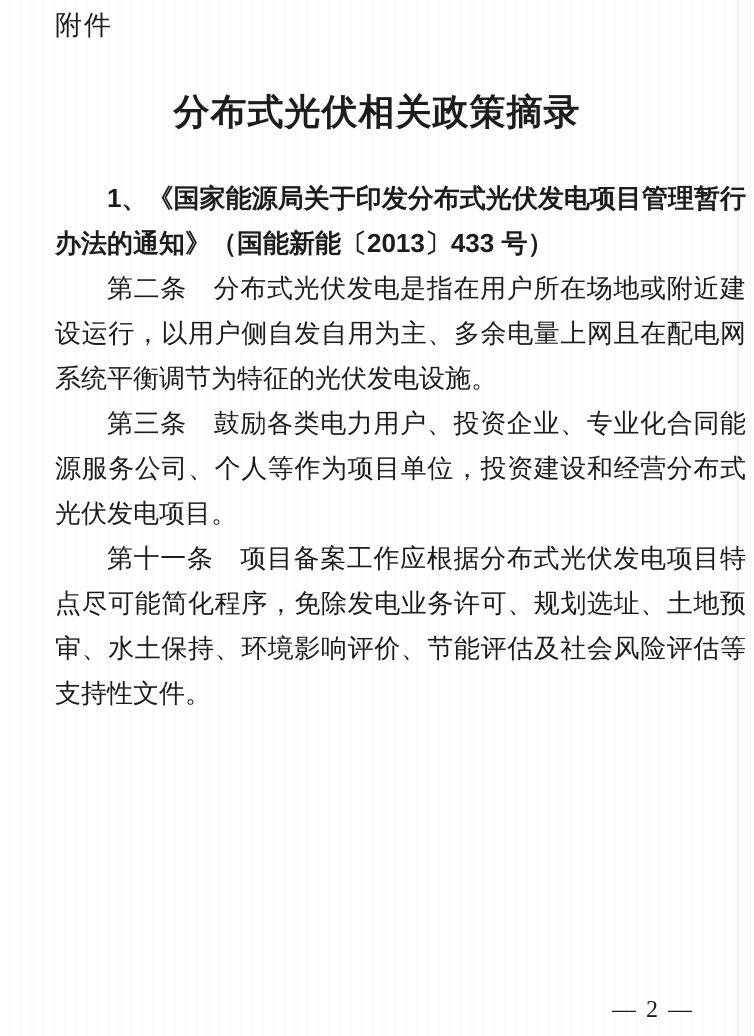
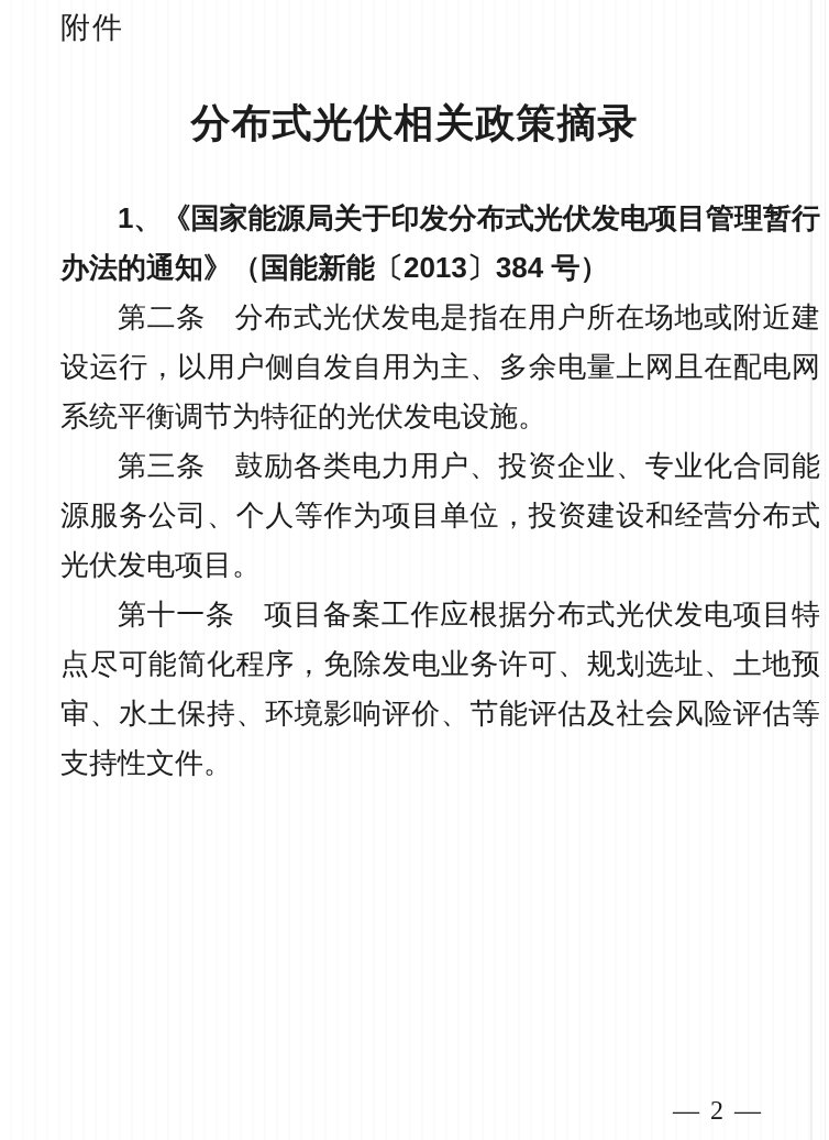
  附件
  分布式光伏相关政策摘录
- 1、《国家能源局关于印发分布式光伏发电项目管理暂行办法的通知》（国能新能〔2013〕433 号）
+ 1、《国家能源局关于印发分布式光伏发电项目管理暂行办法的通知》（国能新能〔2013〕384 号）
  第二条 分布式光伏发电是指在用户所在场地或附近建设运行，以用户侧自发自用为主、多余电量上网且在配电网系统平衡调节为特征的光伏发电设施。
  第三条 鼓励各类电力用户、投资企业、专业化合同能源服务公司、个人等作为项目单位，投资建设和经营分布式光伏发电项目。
  第十一条 项目备案工作应根据分布式光伏发电项目特点尽可能简化程序，免除发电业务许可、规划选址、土地预审、水土保持、环境影响评价、节能评估及社会风险评估等支持性文件。
  — 2 —
